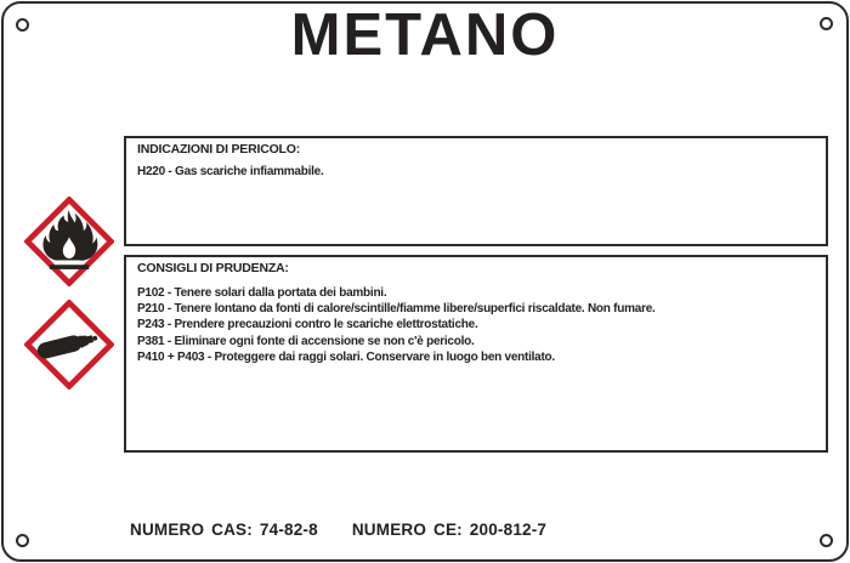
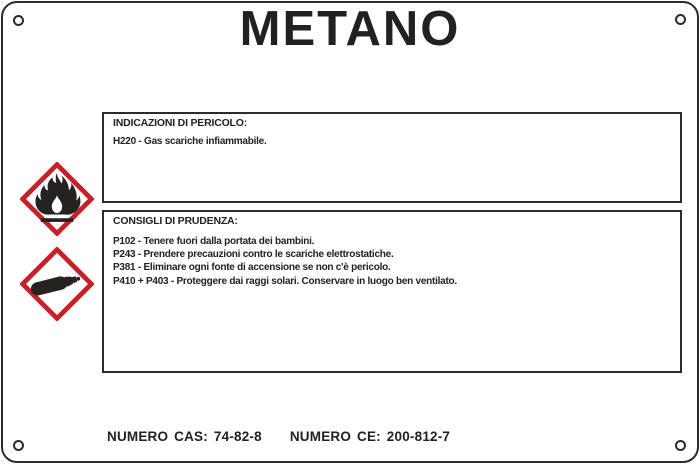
  METANO
  INDICAZIONI DI PERICOLO:
  H220 - Gas scariche infiammabile.
  CONSIGLI DI PRUDENZA:
- P102 - Tenere solari dalla portata dei bambini.
+ P102 - Tenere fuori dalla portata dei bambini.
- P210 - Tenere lontano da fonti di calore/scintille/fiamme libere/superfici riscaldate. Non fumare.
  P243 - Prendere precauzioni contro le scariche elettrostatiche.
  P381 - Eliminare ogni fonte di accensione se non c'è pericolo.
  P410 + P403 - Proteggere dai raggi solari. Conservare in luogo ben ventilato.
  NUMERO CAS: 74-82-8
  NUMERO CE: 200-812-7
